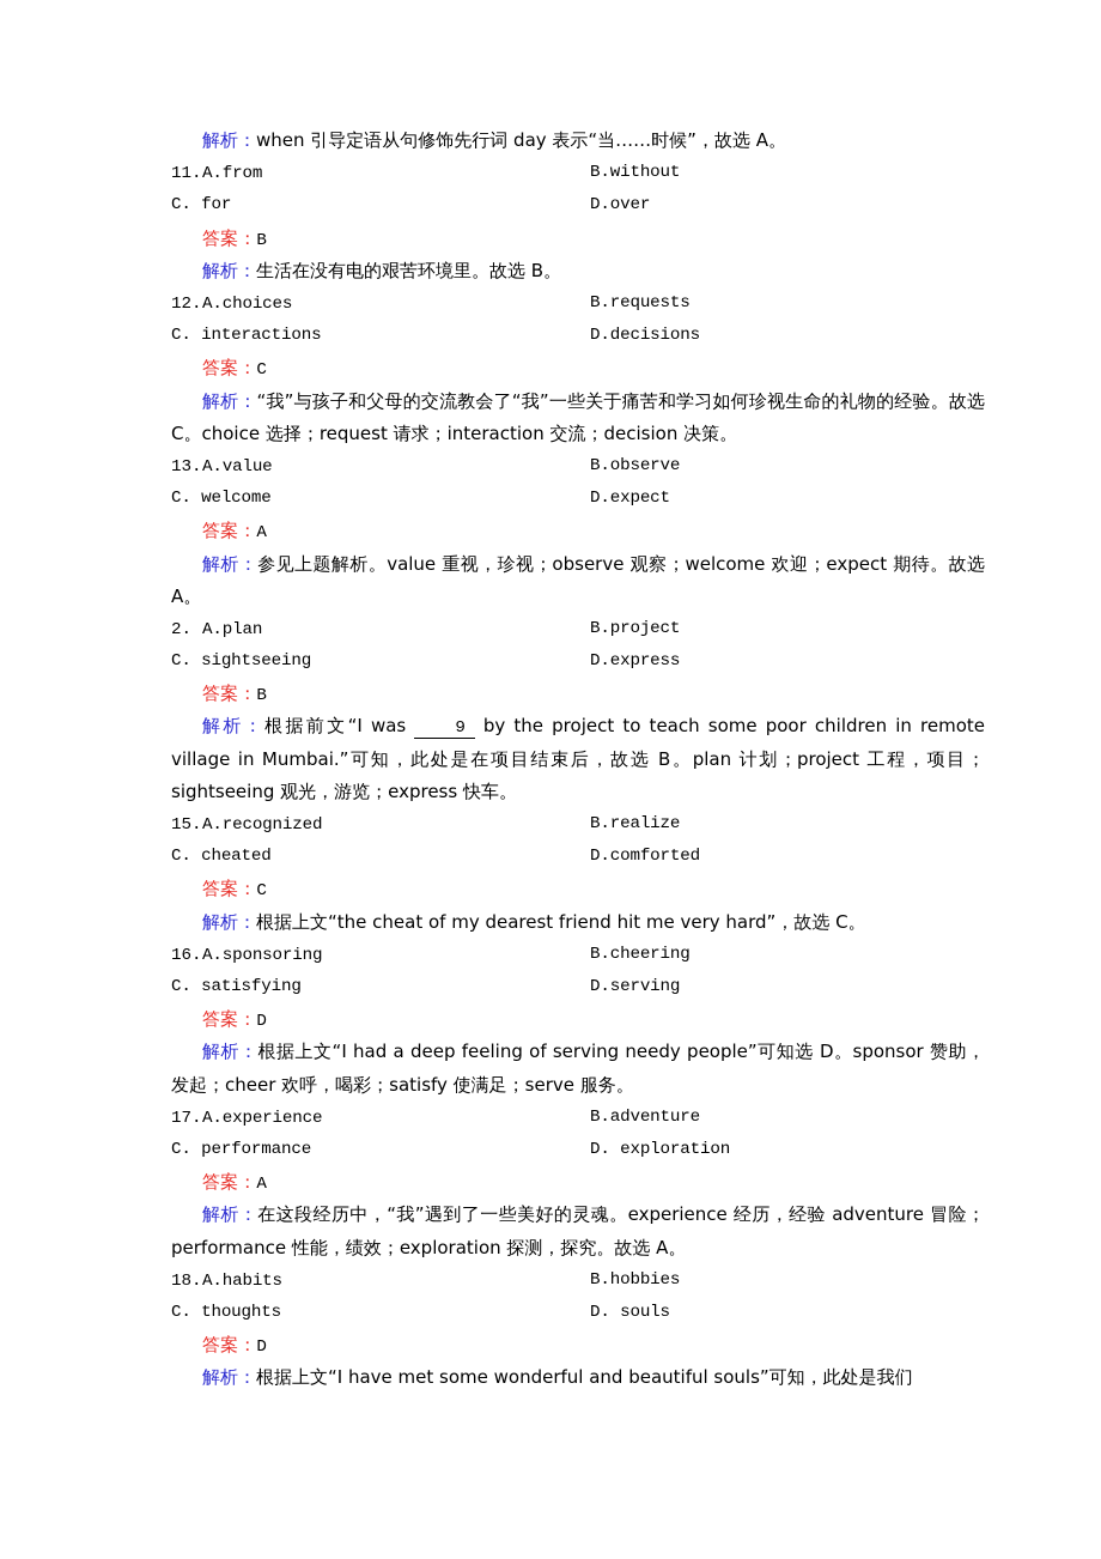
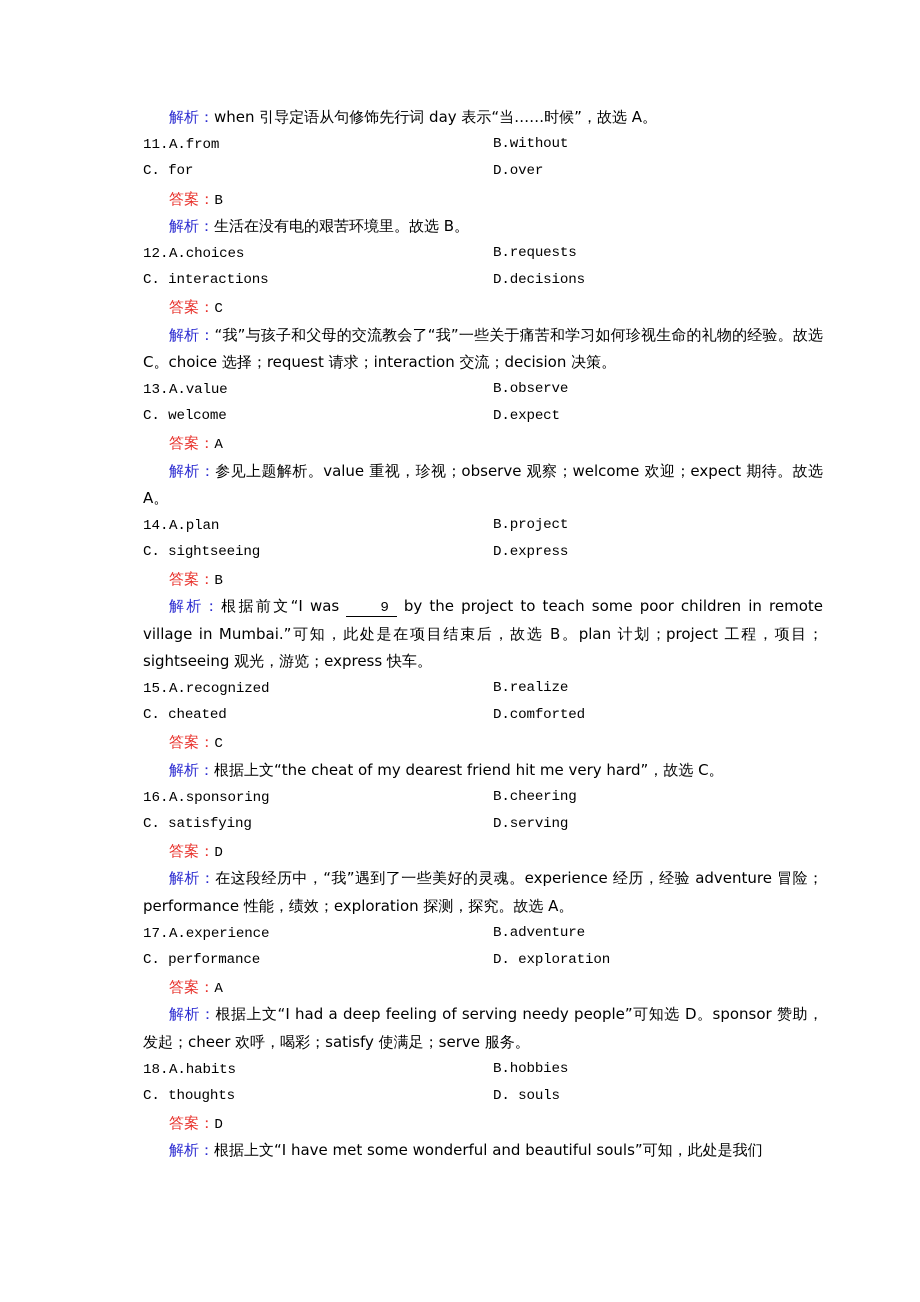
  解析：when 引导定语从句修饰先行词 day 表示“当……时候”，故选 A。
  11.A.from
  B.without
  C. for
  D.over
  答案：B
  解析：生活在没有电的艰苦环境里。故选 B。
  12.A.choices
  B.requests
  C. interactions
  D.decisions
  答案：C
  解析：“我”与孩子和父母的交流教会了“我”一些关于痛苦和学习如何珍视生命的礼物的经验。故选 C。choice 选择；request 请求；interaction 交流；decision 决策。
  13.A.value
  B.observe
  C. welcome
  D.expect
  答案：A
  解析：参见上题解析。value 重视，珍视；observe 观察；welcome 欢迎；expect 期待。故选 A。
- 2. A.plan
+ 14.A.plan
  B.project
  C. sightseeing
  D.express
  答案：B
  解析：根据前文“I was 9 by the project to teach some poor children in remote village in Mumbai.”可知，此处是在项目结束后，故选 B。plan 计划；project 工程，项目；sightseeing 观光，游览；express 快车。
  15.A.recognized
  B.realize
  C. cheated
  D.comforted
  答案：C
  解析：根据上文“the cheat of my dearest friend hit me very hard”，故选 C。
  16.A.sponsoring
  B.cheering
  C. satisfying
  D.serving
  答案：D
- 解析：根据上文“I had a deep feeling of serving needy people”可知选 D。sponsor 赞助，发起；cheer 欢呼，喝彩；satisfy 使满足；serve 服务。
+ 解析：在这段经历中，“我”遇到了一些美好的灵魂。experience 经历，经验 adventure 冒险；performance 性能，绩效；exploration 探测，探究。故选 A。
  17.A.experience
  B.adventure
  C. performance
  D. exploration
  答案：A
- 解析：在这段经历中，“我”遇到了一些美好的灵魂。experience 经历，经验 adventure 冒险；performance 性能，绩效；exploration 探测，探究。故选 A。
+ 解析：根据上文“I had a deep feeling of serving needy people”可知选 D。sponsor 赞助，发起；cheer 欢呼，喝彩；satisfy 使满足；serve 服务。
  18.A.habits
  B.hobbies
  C. thoughts
  D. souls
  答案：D
  解析：根据上文“I have met some wonderful and beautiful souls”可知，此处是我们
